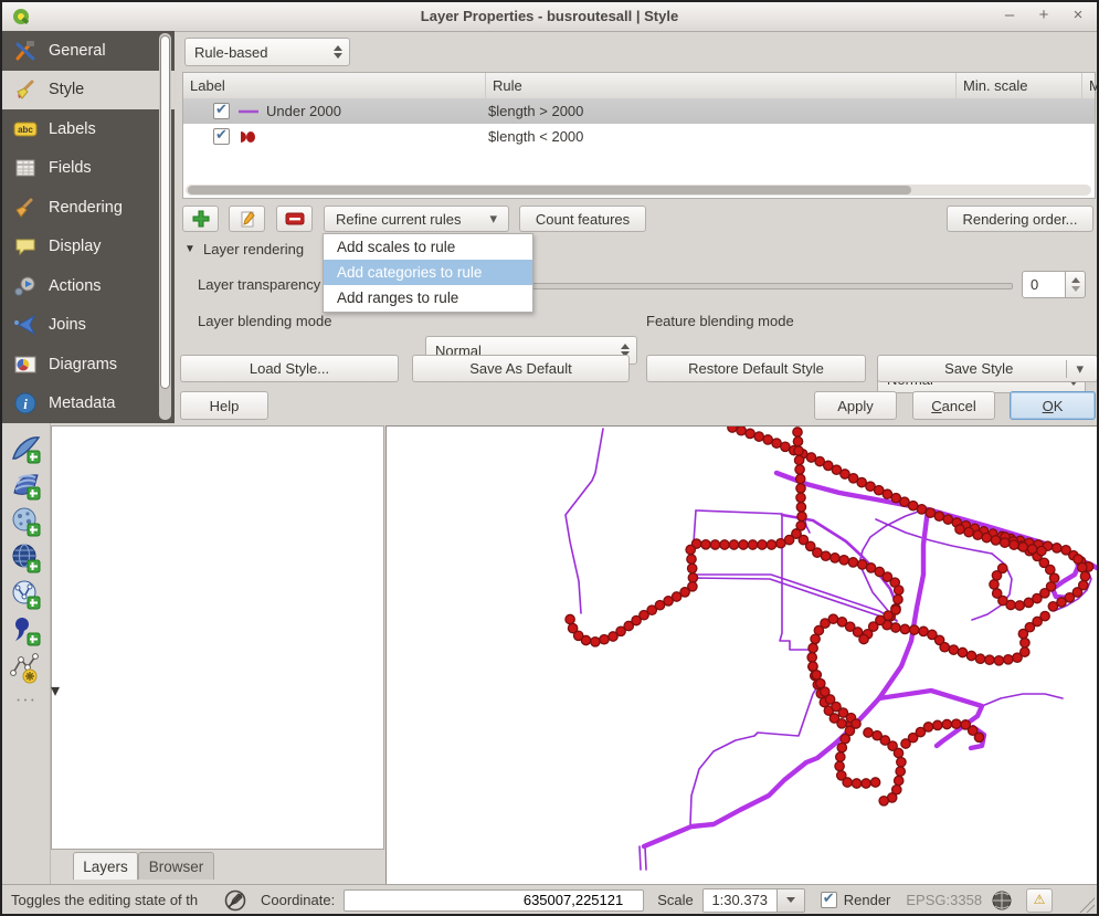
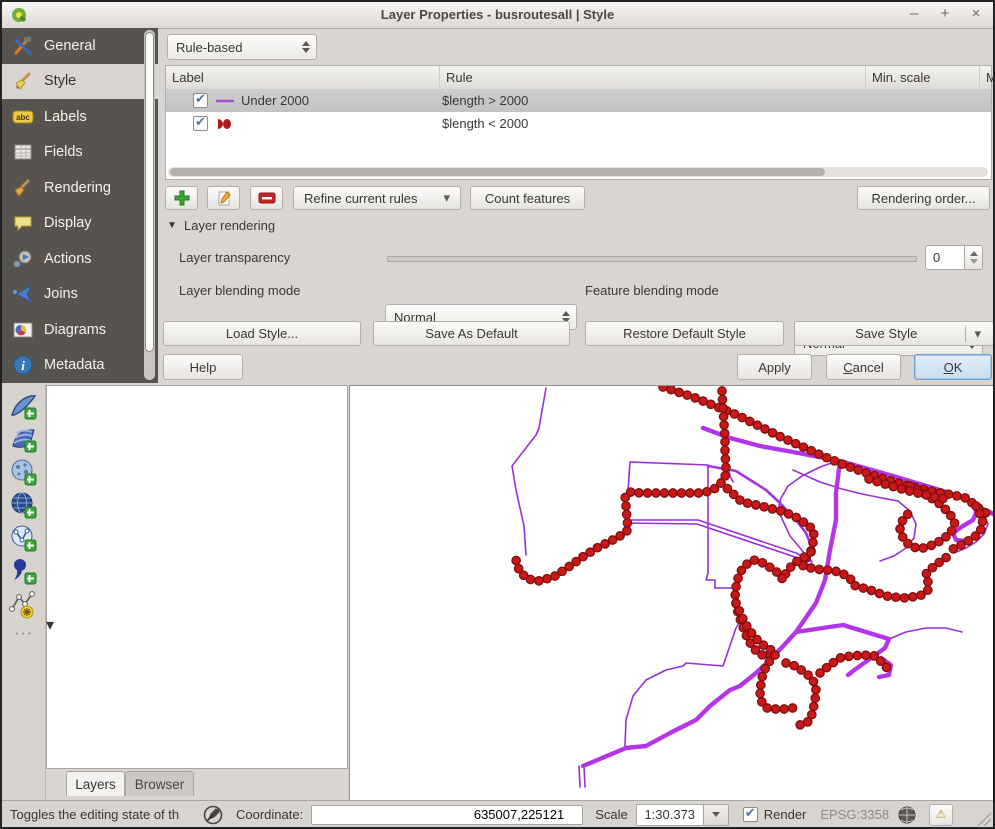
  Layer Properties - busroutesall | Style
  –
  +
  ×
  General
  Style
  abc
  Labels
  Fields
  Rendering
  Display
  Actions
  Joins
  Diagrams
  i
  Metadata
  Rule-based
  Label
  Rule
  Min. scale
  ✔
  Under 2000
  $length > 2000
  ✔
  $length < 2000
  Refine current rules
  ▾
  Count features
  Rendering order...
  ▼
  Layer rendering
  Layer transparency
  0
  Layer blending mode
  Normal
  Feature blending mode
- Add scales to rule
- Add categories to rule
- Add ranges to rule
  Load Style...
  Save As Default
  Restore Default Style
  Save Style
  ▾
  Help
  Apply
  Cancel
  OK
  ▾
  Layers
  Browser
  Toggles the editing state of th
  Coordinate:
  635007,225121
  Scale
  1:30.373
  ✔
  Render
  EPSG:3358
  ⚠
